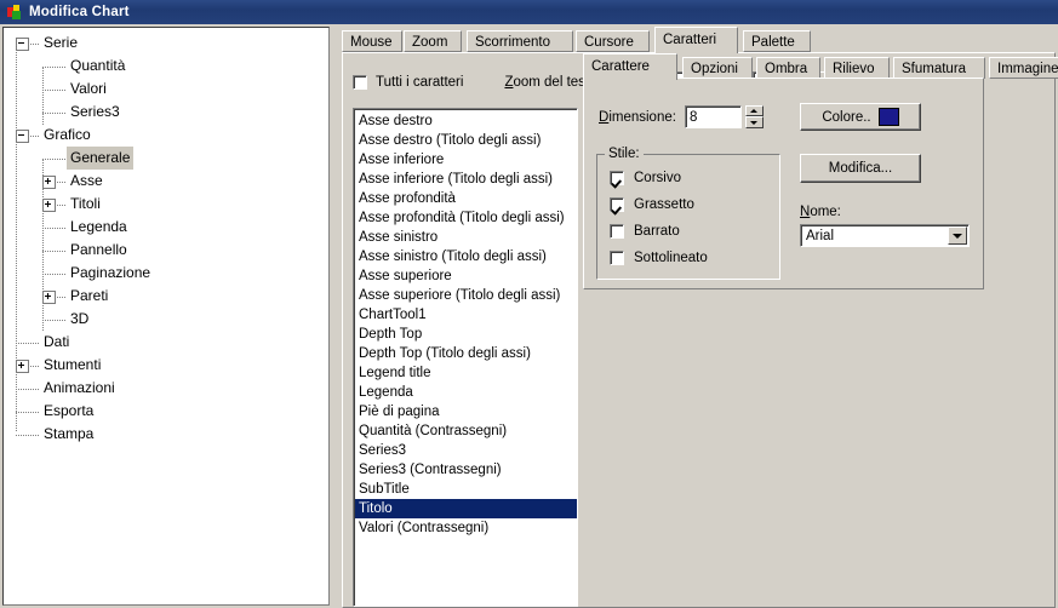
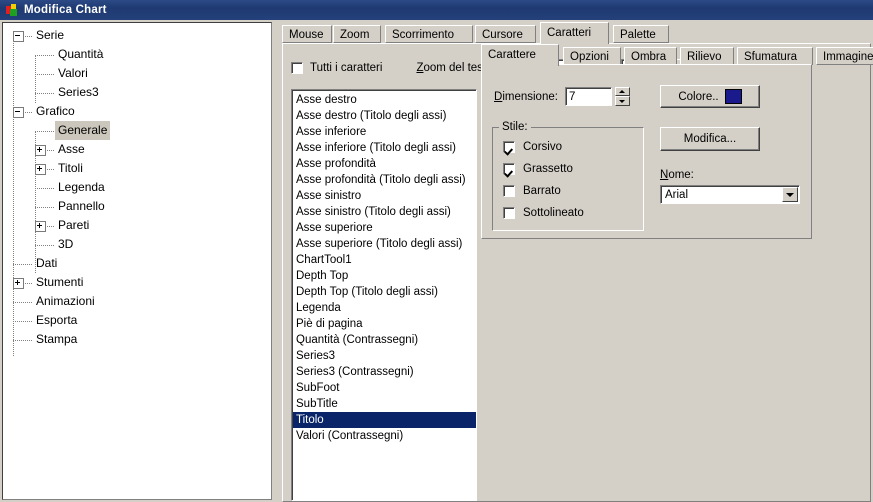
  Modifica Chart
  Serie
  Quantità
  Valori
  Series3
  Grafico
  Generale
  Asse
  Titoli
  Legenda
  Pannello
- Paginazione
  Pareti
  3D
  Dati
  Stumenti
  Animazioni
  Esporta
  Stampa
  Mouse
  Zoom
  Scorrimento
  Cursore
  Caratteri
  Palette
  Tutti i caratteri
  Asse destro
  Asse destro (Titolo degli assi)
  Asse inferiore
  Asse inferiore (Titolo degli assi)
  Asse profondità
  Asse profondità (Titolo degli assi)
  Asse sinistro
  Asse sinistro (Titolo degli assi)
  Asse superiore
  Asse superiore (Titolo degli assi)
  ChartTool1
  Depth Top
  Depth Top (Titolo degli assi)
- Legend title
  Legenda
  Piè di pagina
  Quantità (Contrassegni)
  Series3
  Series3 (Contrassegni)
+ SubFoot
  SubTitle
  Titolo
  Valori (Contrassegni)
  Carattere
  Opzioni
  Ombra
  Rilievo
  Sfumatura
  Immagine
  Dimensione:
- 8
+ 7
  Colore..
  Stile:
  Corsivo
  Grassetto
  Barrato
  Sottolineato
  Modifica...
  Nome:
  Arial
